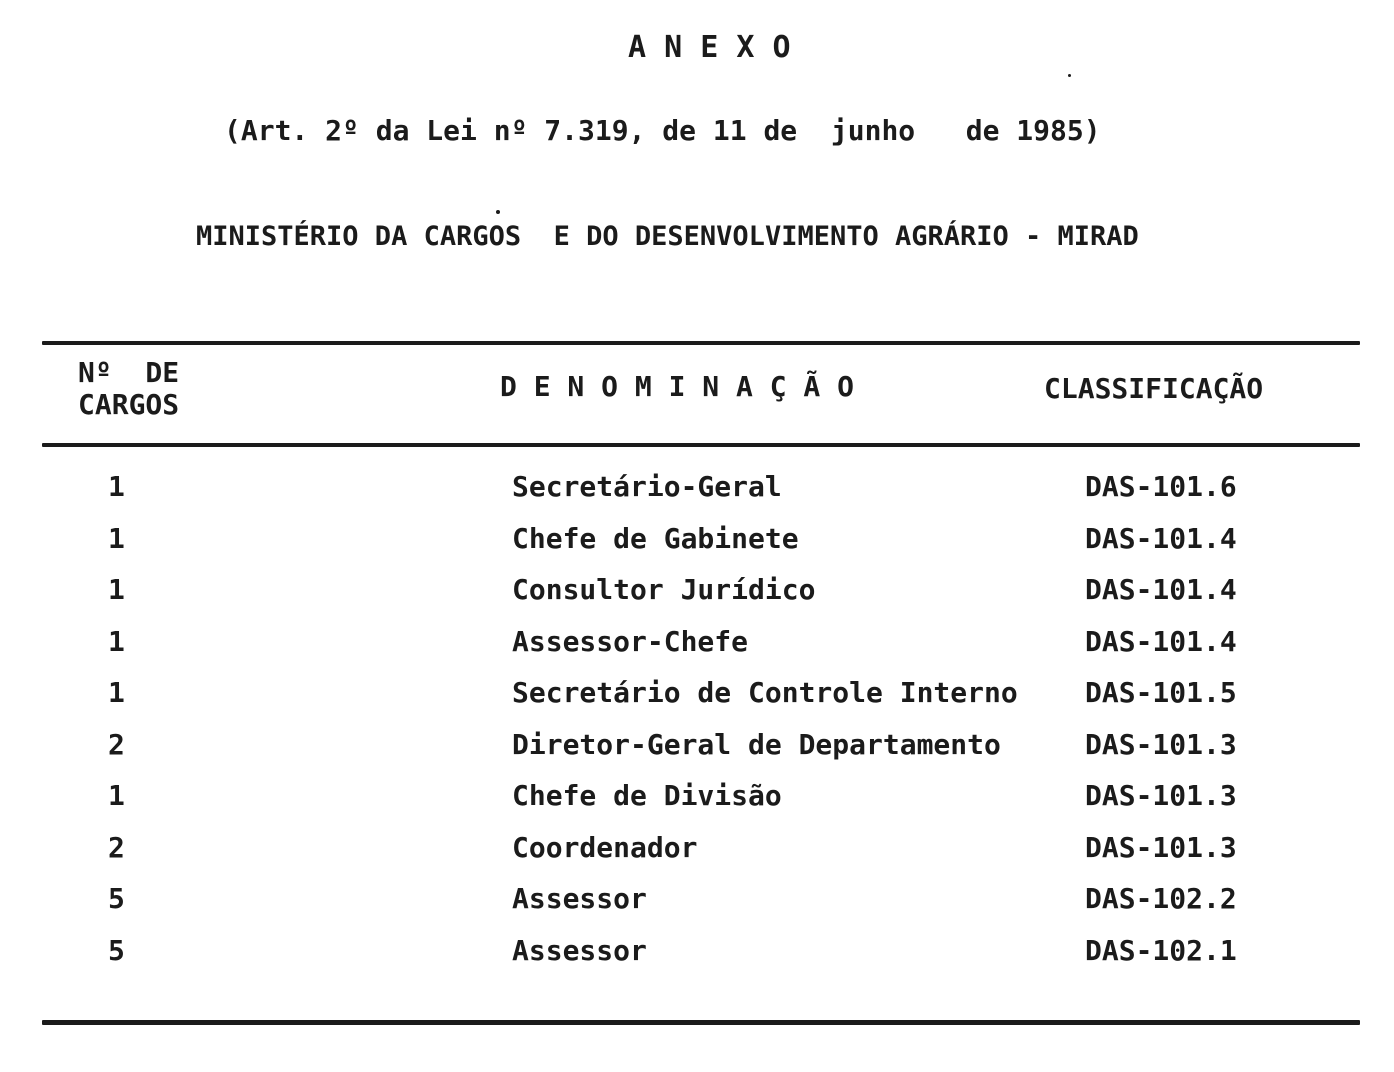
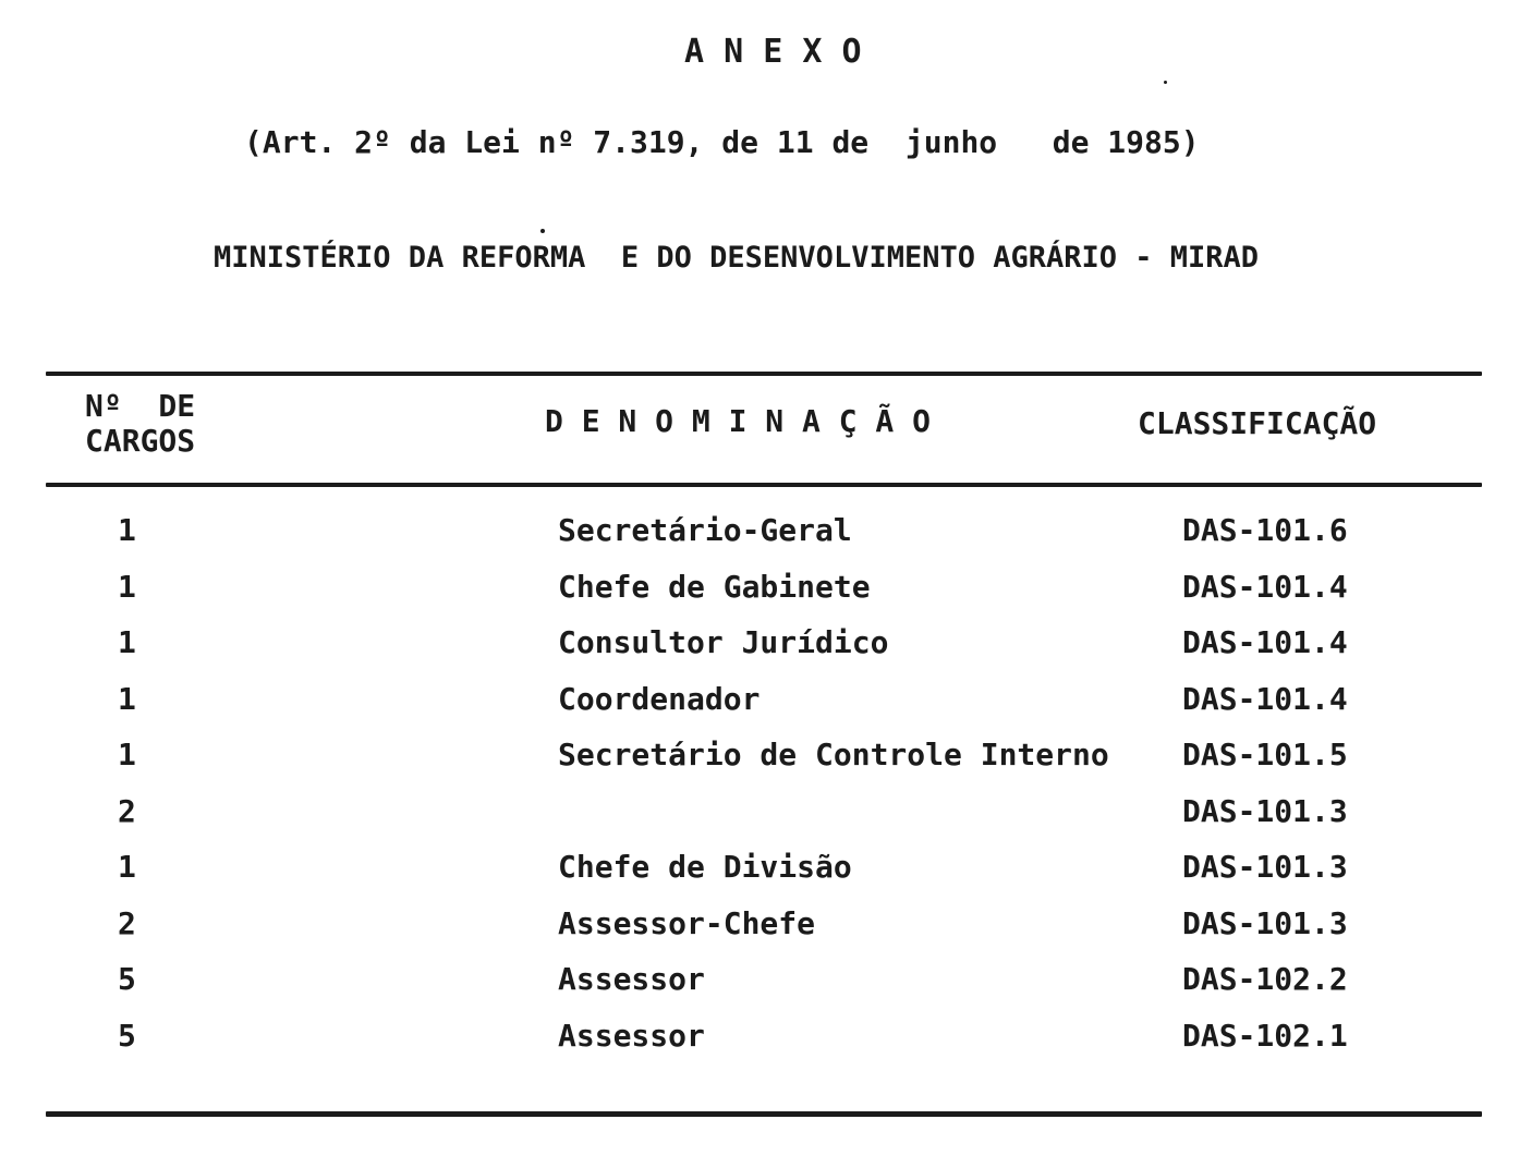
  A N E X O
  (Art. 2º da Lei nº 7.319, de 11 de junho de 1985)
- MINISTÉRIO DA CARGOS E DO DESENVOLVIMENTO AGRÁRIO - MIRAD
+ MINISTÉRIO DA REFORMA E DO DESENVOLVIMENTO AGRÁRIO - MIRAD
  Nº DE
  CARGOS
  D E N O M I N A Ç Ã O
  CLASSIFICAÇÃO
  1
  Secretário-Geral
  DAS-101.6
  1
  Chefe de Gabinete
  DAS-101.4
  1
  Consultor Jurídico
  DAS-101.4
  1
- Assessor-Chefe
+ Coordenador
  DAS-101.4
  1
  Secretário de Controle Interno
  DAS-101.5
  2
- Diretor-Geral de Departamento
  DAS-101.3
  1
  Chefe de Divisão
  DAS-101.3
  2
- Coordenador
+ Assessor-Chefe
  DAS-101.3
  5
  Assessor
  DAS-102.2
  5
  Assessor
  DAS-102.1
